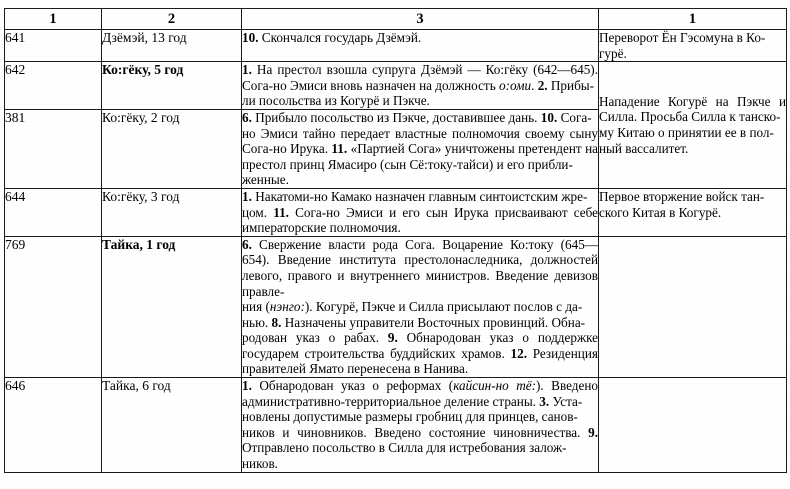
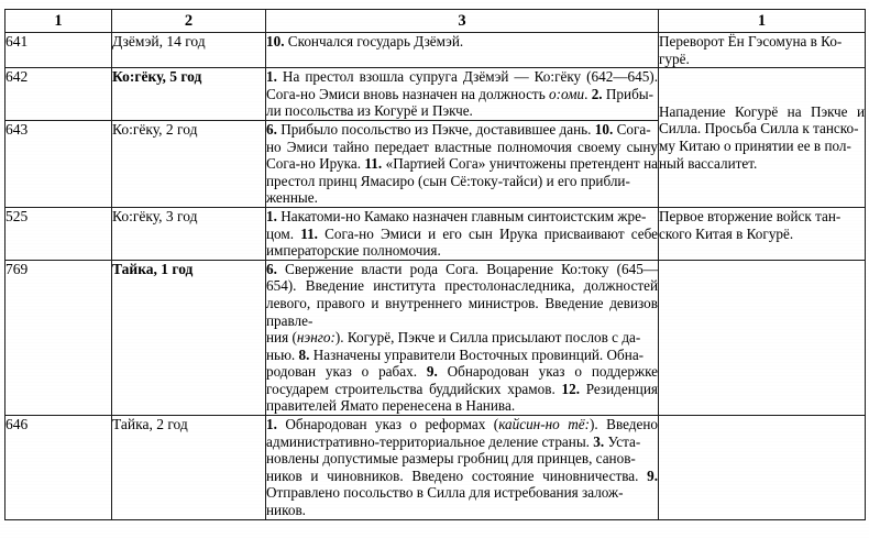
  1	2	3	1
- 641	Дзёмэй, 13 год	10. Скончался государь Дзёмэй.	Переворот Ён Гэсомуна в Ко-гурё.
+ 641	Дзёмэй, 14 год	10. Скончался государь Дзёмэй.	Переворот Ён Гэсомуна в Ко-гурё.
  642	Ко:гёку, 5 год	1. На престол взошла супруга Дзёмэй — Ко:гёку (642—645). Сога-но Эмиси вновь назначен на должность о:оми. 2. Прибы-ли посольства из Когурё и Пэкче.	Нападение Когурё на Пэкче и Силла. Просьба Силла к танско-му Китаю о принятии ее в пол-ный вассалитет.
- 381	Ко:гёку, 2 год	6. Прибыло посольство из Пэкче, доставившее дань. 10. Сога-но Эмиси тайно передает властные полномочия своему сыну Сога-но Ирука. 11. «Партией Сога» уничтожены претендент на престол принц Ямасиро (сын Сё:току-тайси) и его прибли-женные.
+ 643	Ко:гёку, 2 год	6. Прибыло посольство из Пэкче, доставившее дань. 10. Сога-но Эмиси тайно передает властные полномочия своему сыну Сога-но Ирука. 11. «Партией Сога» уничтожены претендент на престол принц Ямасиро (сын Сё:току-тайси) и его прибли-женные.
- 644	Ко:гёку, 3 год	1. Накатоми-но Камако назначен главным синтоистским жре-цом. 11. Сога-но Эмиси и его сын Ирука присваивают себе императорские полномочия.	Первое вторжение войск тан-ского Китая в Когурё.
+ 525	Ко:гёку, 3 год	1. Накатоми-но Камако назначен главным синтоистским жре-цом. 11. Сога-но Эмиси и его сын Ирука присваивают себе императорские полномочия.	Первое вторжение войск тан-ского Китая в Когурё.
  769	Тайка, 1 год	6. Свержение власти рода Сога. Воцарение Ко:току (645—654). Введение института престолонаследника, должностей левого, правого и внутреннего министров. Введение девизов правле-ния (нэнго:). Когурё, Пэкче и Силла присылают послов с да-нью. 8. Назначены управители Восточных провинций. Обна-родован указ о рабах. 9. Обнародован указ о поддержке государем строительства буддийских храмов. 12. Резиденция правителей Ямато перенесена в Нанива.
- 646	Тайка, 6 год	1. Обнародован указ о реформах (кайсин-но тё:). Введено административно-территориальное деление страны. 3. Уста-новлены допустимые размеры гробниц для принцев, санов-ников и чиновников. Введено состояние чиновничества. 9. Отправлено посольство в Силла для истребования залож-ников.
+ 646	Тайка, 2 год	1. Обнародован указ о реформах (кайсин-но тё:). Введено административно-территориальное деление страны. 3. Уста-новлены допустимые размеры гробниц для принцев, санов-ников и чиновников. Введено состояние чиновничества. 9. Отправлено посольство в Силла для истребования залож-ников.
